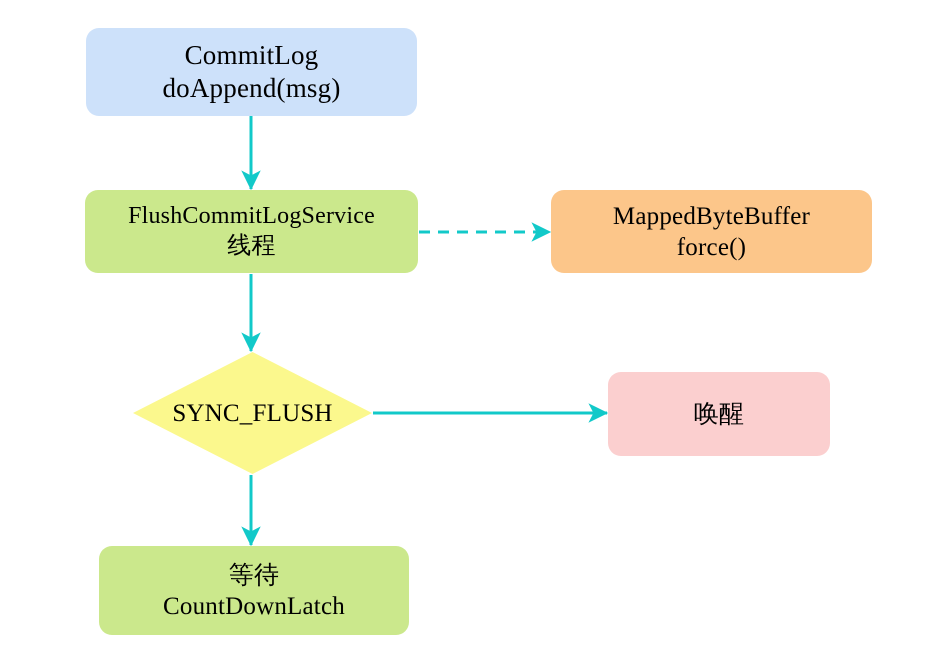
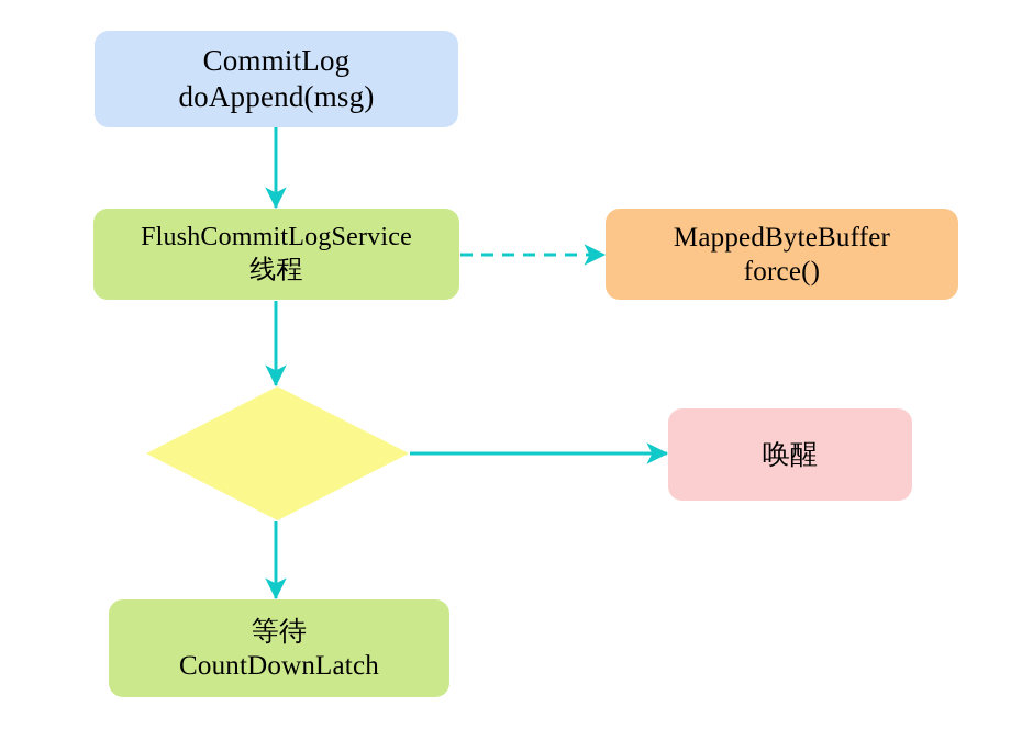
  CommitLog
  doAppend(msg)
  FlushCommitLogService
  线程
  MappedByteBuffer
  force()
- SYNC_FLUSH
  唤醒
  等待
  CountDownLatch
